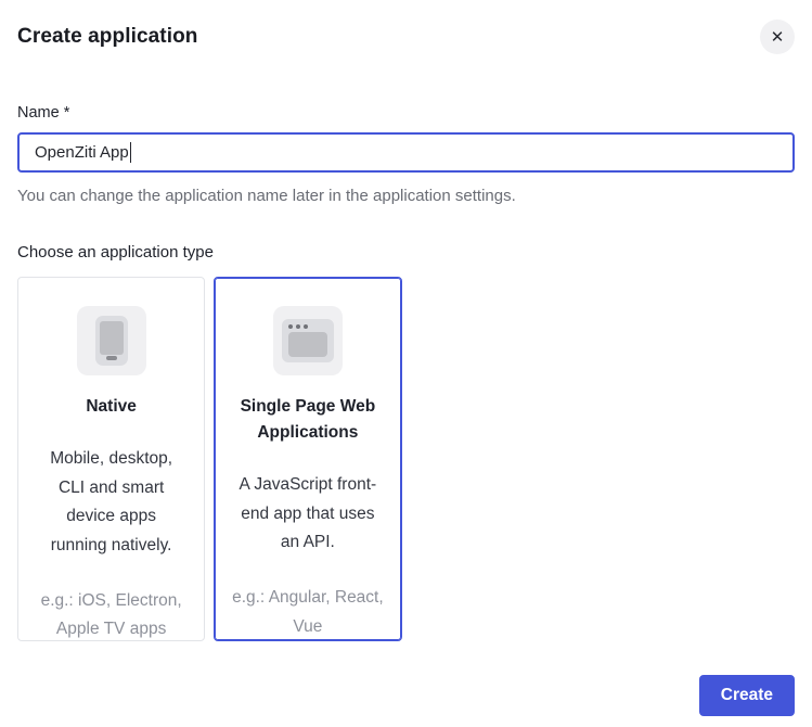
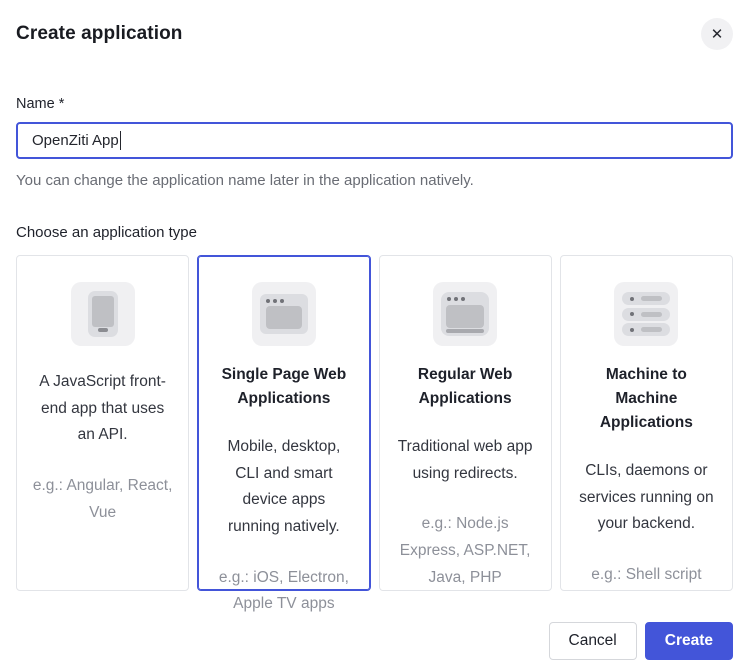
  Create application
  ✕
  Name *
  OpenZiti App
- You can change the application name later in the application settings.
+ You can change the application name later in the application natively.
  Choose an application type
- Native
- Mobile, desktop, CLI and smart device apps running natively.
+ A JavaScript front-end app that uses an API.
- e.g.: iOS, Electron, Apple TV apps
+ e.g.: Angular, React, Vue
  Single Page Web Applications
- A JavaScript front-end app that uses an API.
+ Mobile, desktop, CLI and smart device apps running natively.
- e.g.: Angular, React, Vue
+ e.g.: iOS, Electron, Apple TV apps
+ Regular Web Applications
+ Traditional web app using redirects.
+ e.g.: Node.js Express, ASP.NET, Java, PHP
+ Machine to Machine Applications
+ CLIs, daemons or services running on your backend.
+ e.g.: Shell script
+ Cancel
  Create
